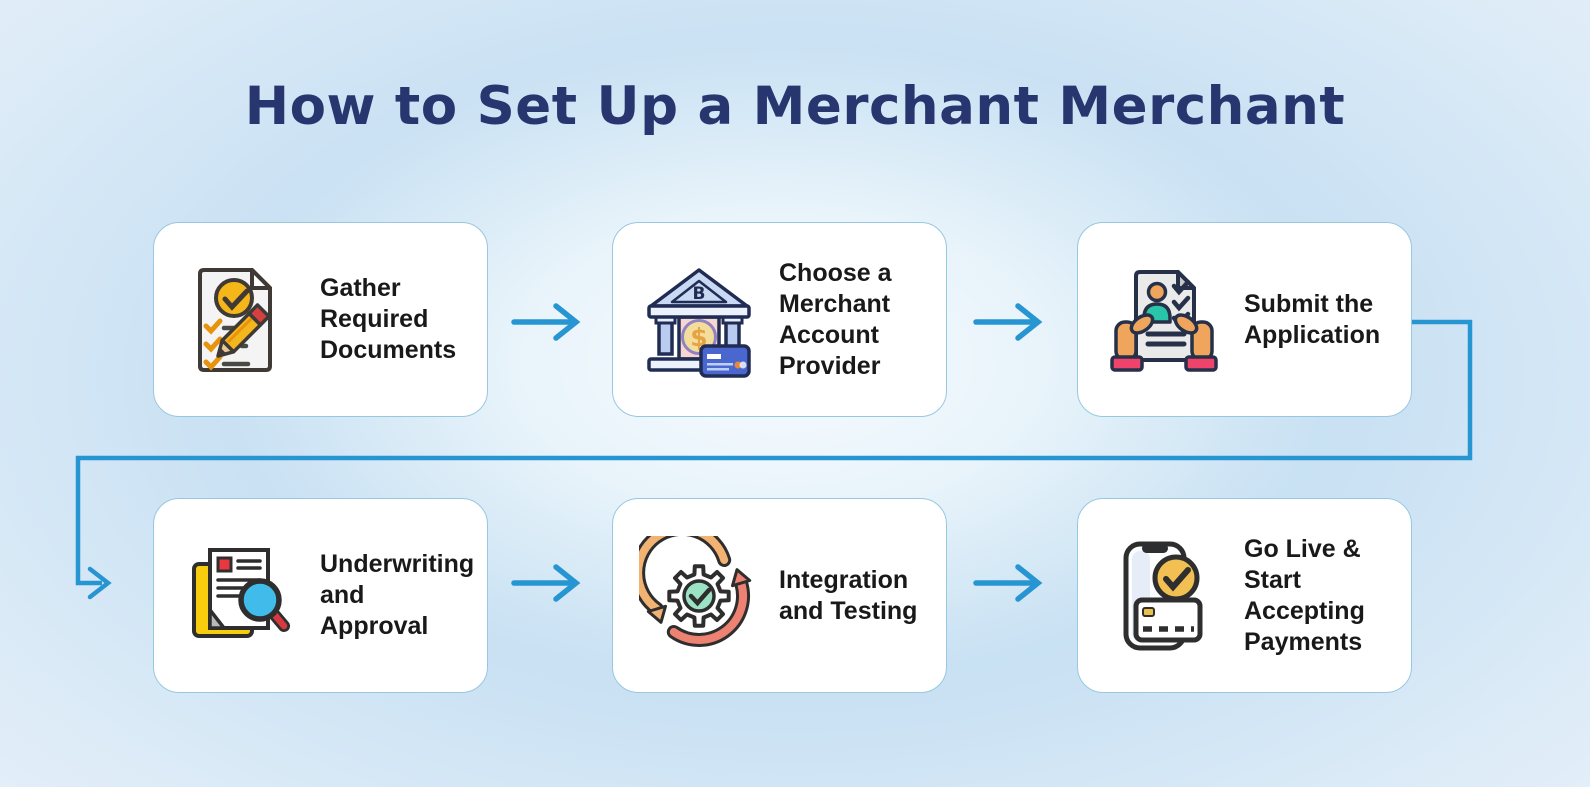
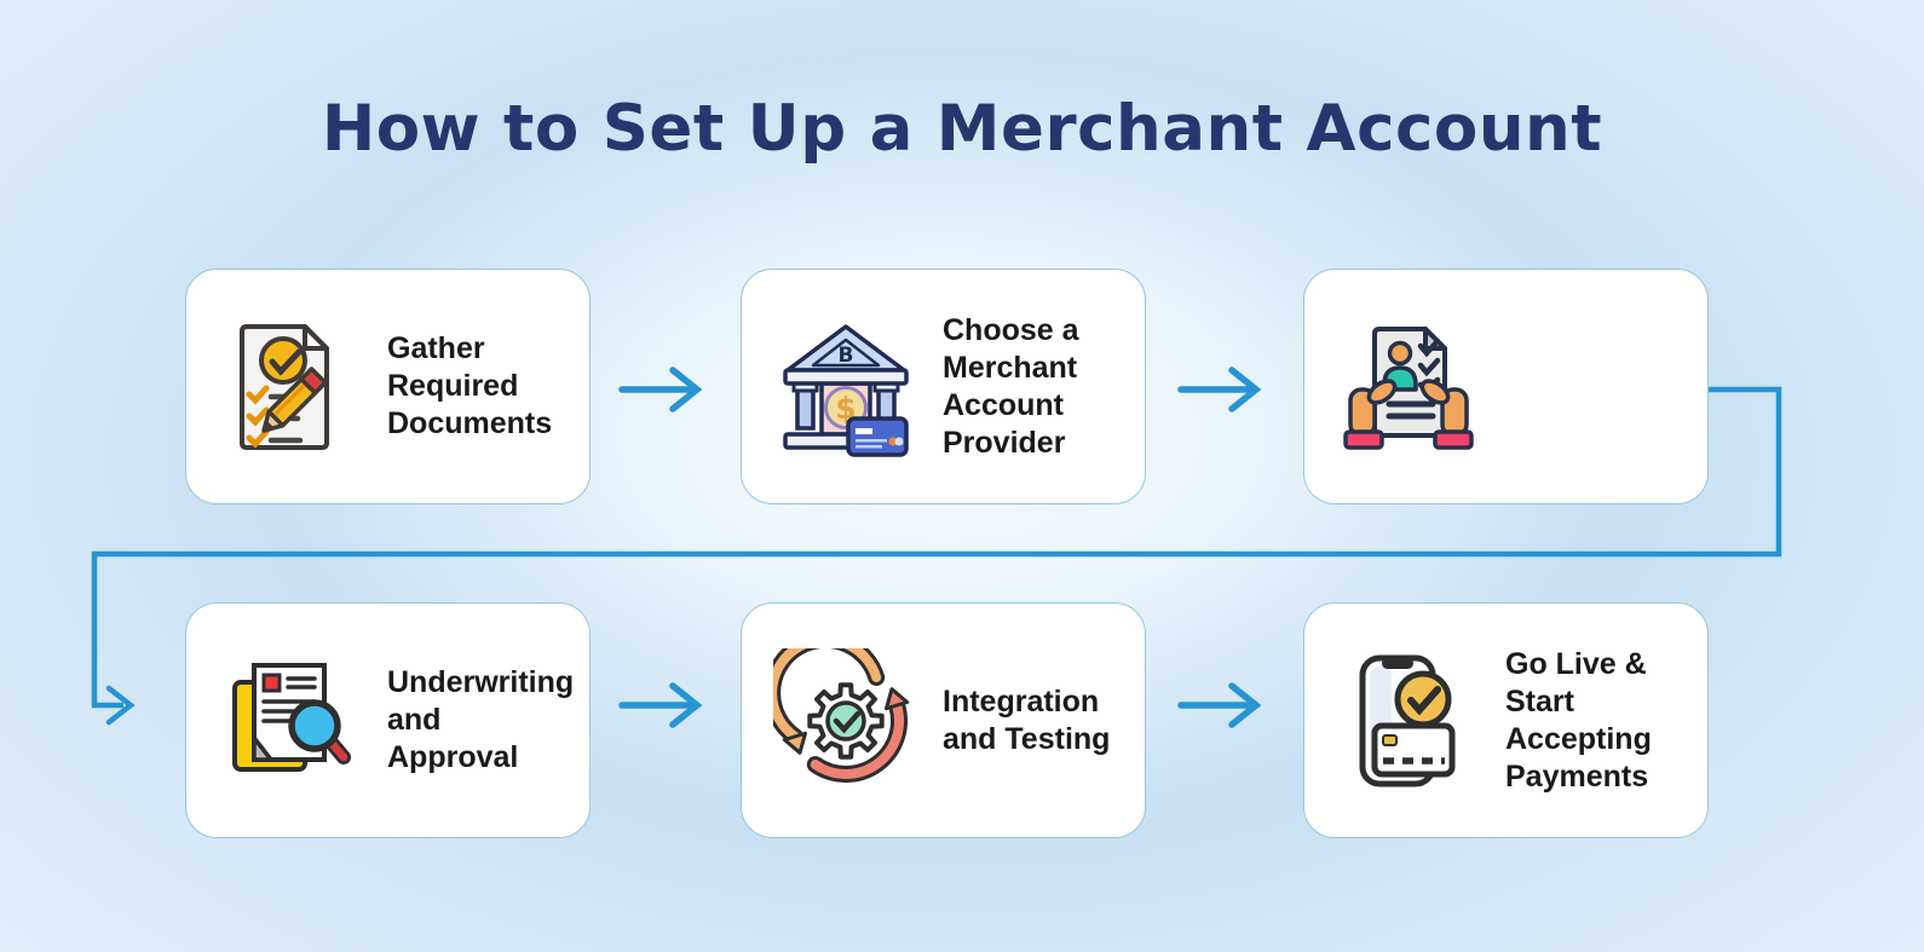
- How to Set Up a Merchant Merchant
+ How to Set Up a Merchant Account
  Gather
  Required
  Documents
  $
  B
  Choose a
  Merchant
  Account
  Provider
- Submit the
- Application
  Underwriting
  and Approval
  Integration
  and Testing
  Go Live &
  Start
  Accepting
  Payments
